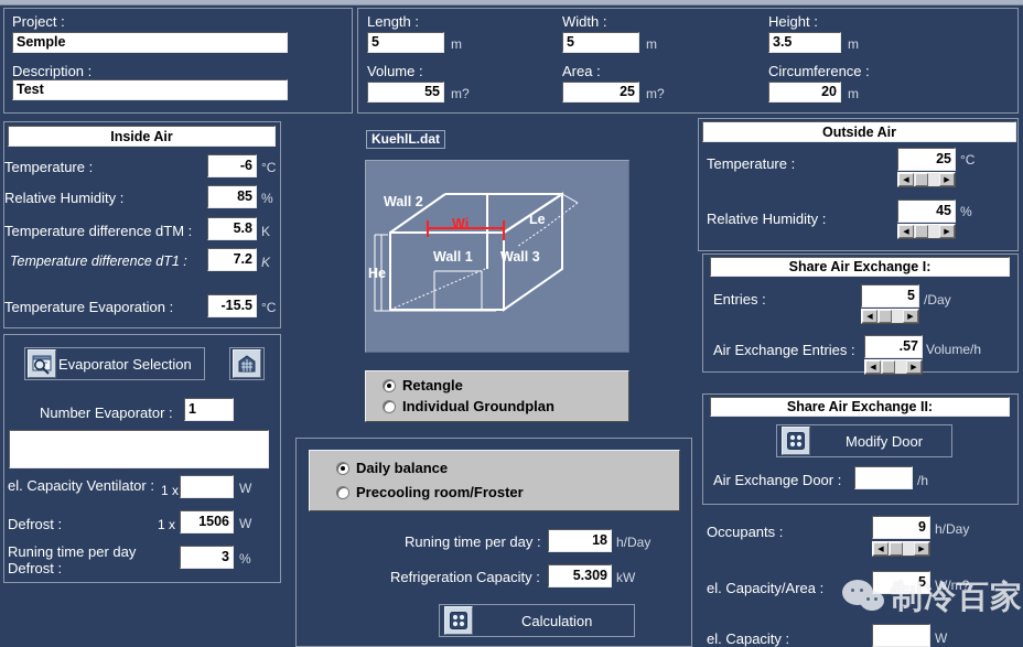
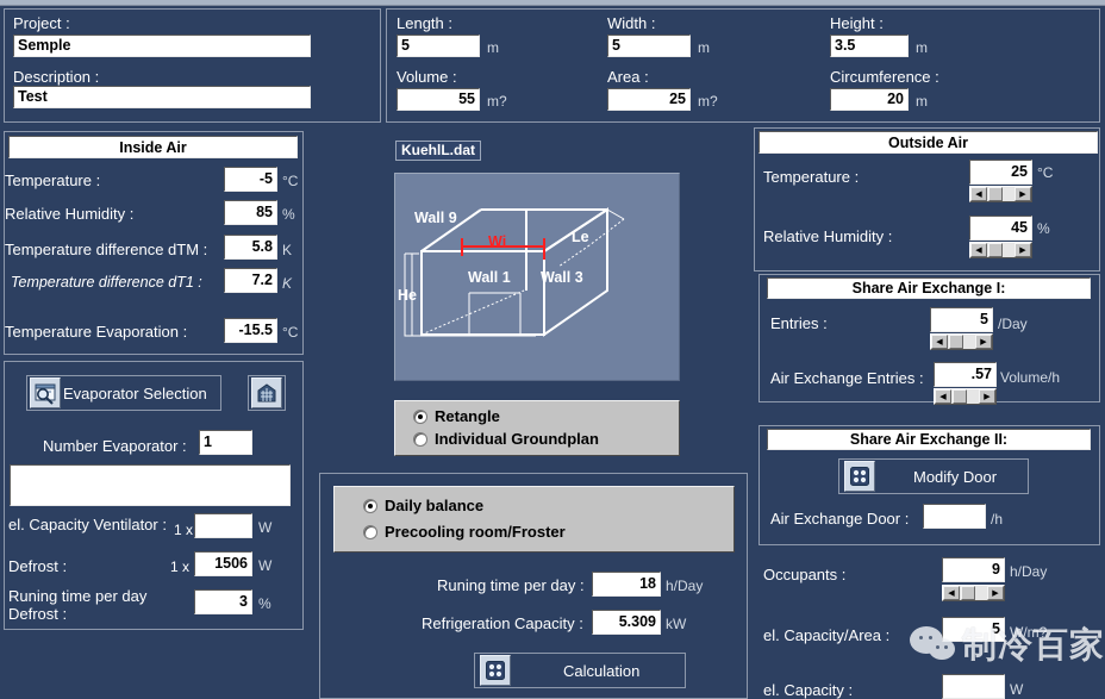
  Project :
  Semple
  Description :
  Test
  Length :
  5
  m
  Volume :
  55
  m?
  Width :
  5
  m
  Area :
  25
  m?
  Height :
  3.5
  m
  Circumference :
  20
  m
  Inside Air
  Temperature :
- -6
+ -5
  °C
  Relative Humidity :
  85
  %
  Temperature difference dTM :
  5.8
  K
  Temperature difference dT1 :
  7.2
  K
  Temperature Evaporation :
  -15.5
  °C
  Evaporator Selection
  Number Evaporator :
  1
  el. Capacity Ventilator :
  1 x
  W
  Defrost :
  1 x
  1506
  W
  Runing time per day
  Defrost :
  3
  %
  KuehlL.dat
- Wall 2
+ Wall 9
  Wall 1
  Wall 3
  Wi
  Le
  He
  Retangle
  Individual Groundplan
  Daily balance
  Precooling room/Froster
  Runing time per day :
  18
  h/Day
  Refrigeration Capacity :
  5.309
  kW
  Calculation
  Outside Air
  Temperature :
  25
  °C
  Relative Humidity :
  45
  %
  Share Air Exchange I:
  Entries :
  5
  /Day
  Air Exchange Entries :
  .57
  Volume/h
  Share Air Exchange II:
  Modify Door
  Air Exchange Door :
  /h
  Occupants :
  9
  h/Day
  el. Capacity/Area :
  5
  W/m?
  el. Capacity :
  W
  制冷百家
